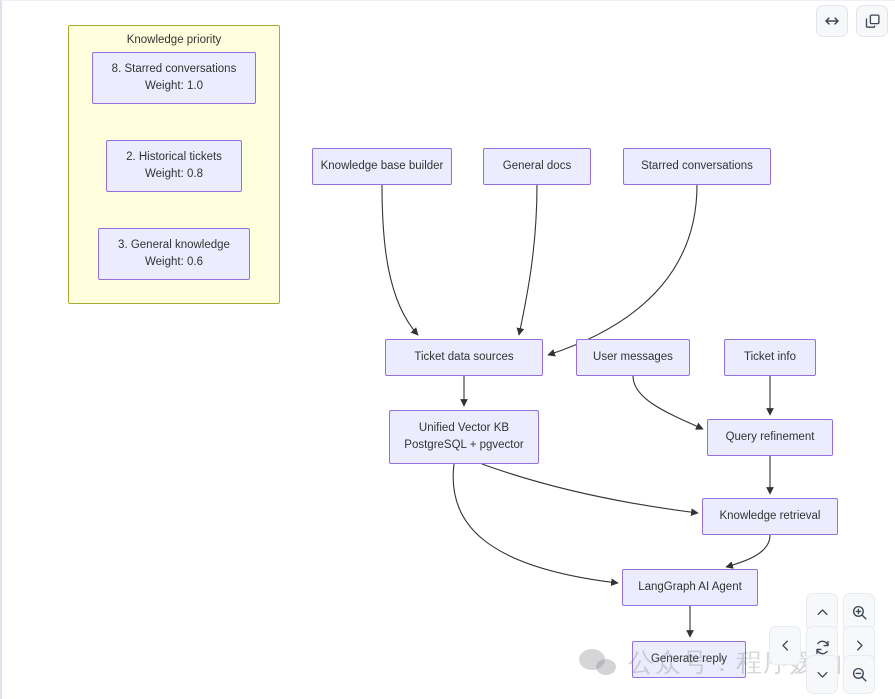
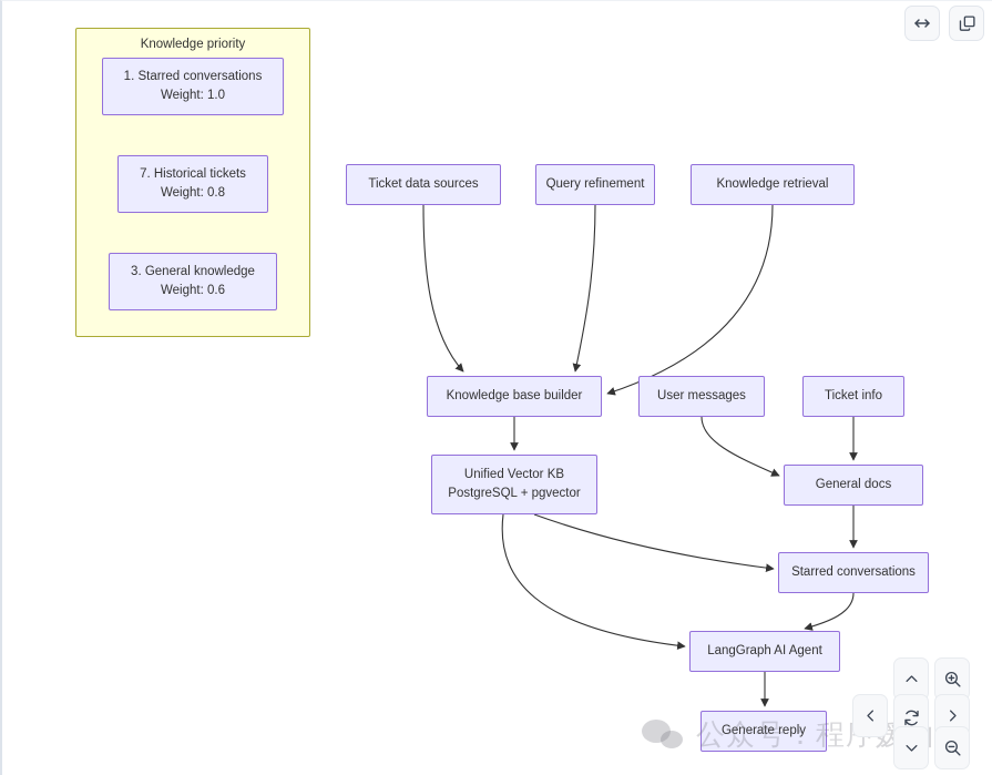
  Knowledge priority
- 8. Starred conversations
+ 1. Starred conversations
  Weight: 1.0
- 2. Historical tickets
+ 7. Historical tickets
  Weight: 0.8
  3. General knowledge
  Weight: 0.6
- Knowledge base builder
+ Ticket data sources
- General docs
+ Query refinement
- Starred conversations
+ Knowledge retrieval
- Ticket data sources
+ Knowledge base builder
  User messages
  Ticket info
  Unified Vector KB
  PostgreSQL + pgvector
- Query refinement
+ General docs
- Knowledge retrieval
+ Starred conversations
  LangGraph AI Agent
  Generate reply
